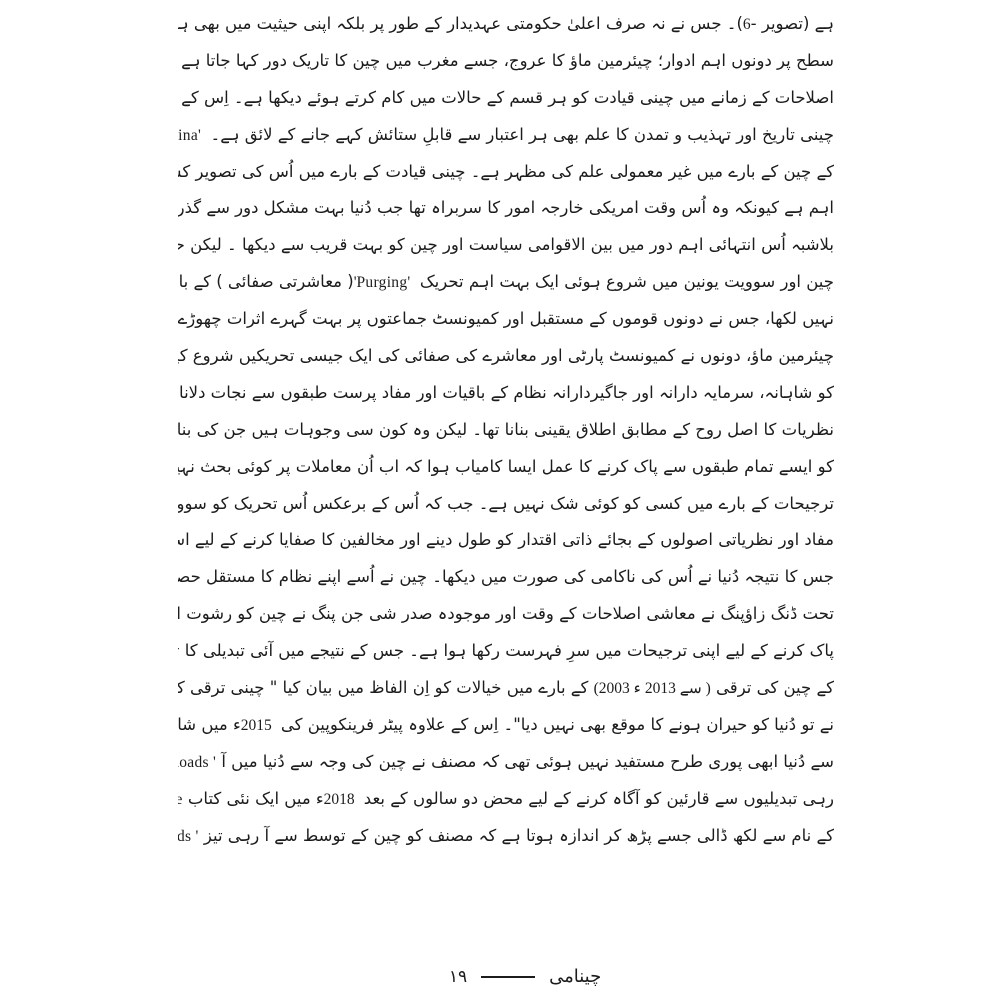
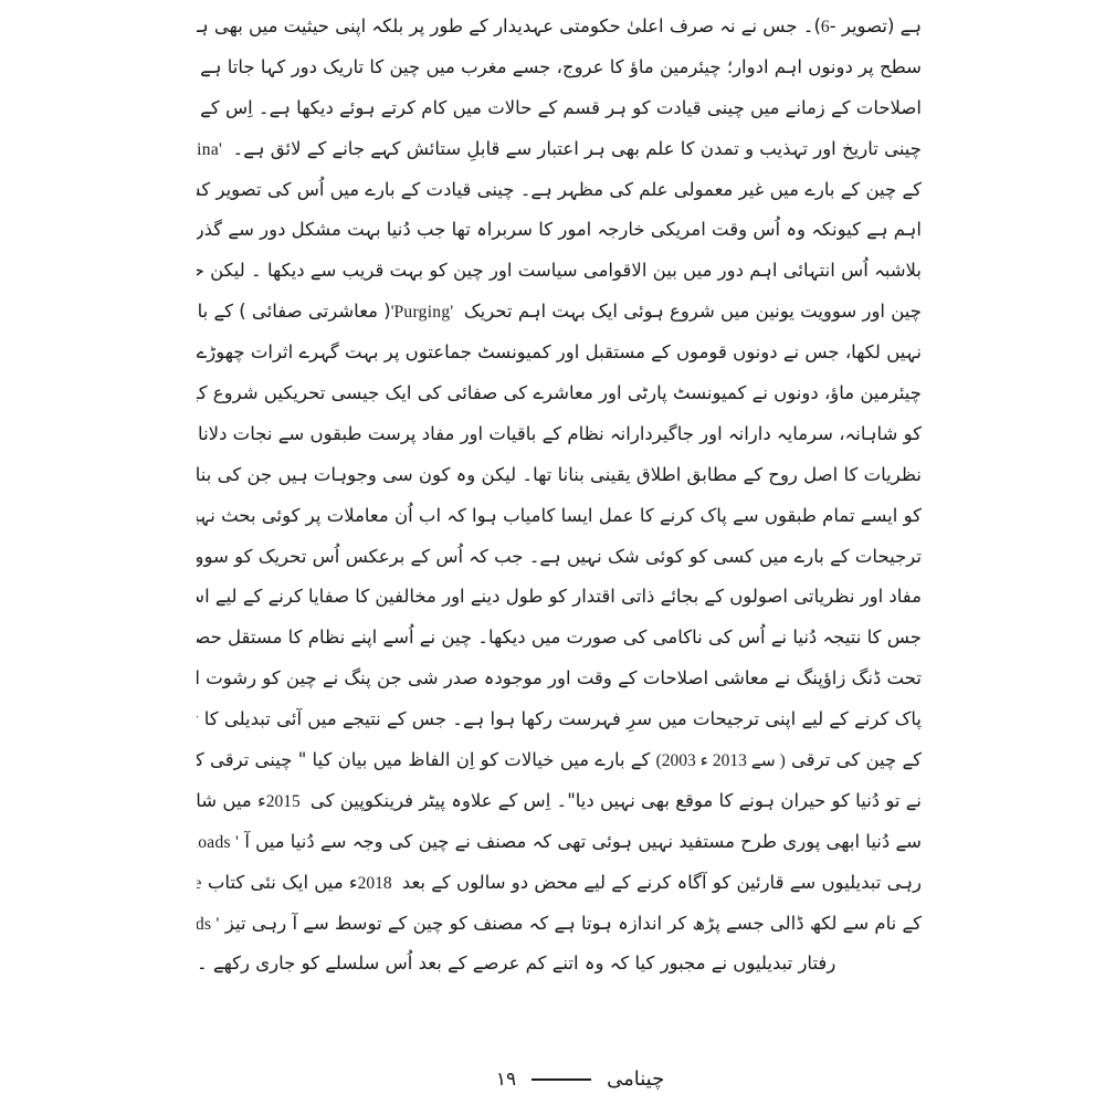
  ہے (تصویر -6)۔ جس نے نہ صرف اعلیٰ حکومتی عہدیدار کے طور پر بلکہ اپنی حیثیت میں بھی ہ
  سطح پر دونوں اہم ادوار؛ چیئرمین ماؤ کا عروج، جسے مغرب میں چین کا تاریک دور کہا جاتا ہے
  اصلاحات کے زمانے میں چینی قیادت کو ہر قسم کے حالات میں کام کرتے ہوئے دیکھا ہے۔ اِس کے
  چینی تاریخ اور تہذیب و تمدن کا علم بھی ہر اعتبار سے قابلِ ستائش کہے جانے کے لائق ہے۔ ina'
  کے چین کے بارے میں غیر معمولی علم کی مظہر ہے۔ چینی قیادت کے بارے میں اُس کی تصویر ک
  اہم ہے کیونکہ وہ اُس وقت امریکی خارجہ امور کا سربراہ تھا جب دُنیا بہت مشکل دور سے گذر
  بلاشبہ اُس انتہائی اہم دور میں بین الاقوامی سیاست اور چین کو بہت قریب سے دیکھا ۔ لیکن ح
  چین اور سوویت یونین میں شروع ہوئی ایک بہت اہم تحریک 'Purging' ( معاشرتی صفائی ) کے با
  نہیں لکھا، جس نے دونوں قوموں کے مستقبل اور کمیونسٹ جماعتوں پر بہت گہرے اثرات چھوڑے
  چیئرمین ماؤ، دونوں نے کمیونسٹ پارٹی اور معاشرے کی صفائی کی ایک جیسی تحریکیں شروع کی
  کو شاہانہ، سرمایہ دارانہ اور جاگیردارانہ نظام کے باقیات اور مفاد پرست طبقوں سے نجات دلانا
  نظریات کا اصل روح کے مطابق اطلاق یقینی بنانا تھا۔ لیکن وہ کون سی وجوہات ہیں جن کی بنا
  کو ایسے تمام طبقوں سے پاک کرنے کا عمل ایسا کامیاب ہوا کہ اب اُن معاملات پر کوئی بحث نہی
  ترجیحات کے بارے میں کسی کو کوئی شک نہیں ہے۔ جب کہ اُس کے برعکس اُس تحریک کو سوو
  مفاد اور نظریاتی اصولوں کے بجائے ذاتی اقتدار کو طول دینے اور مخالفین کا صفایا کرنے کے لیے اس
  جس کا نتیجہ دُنیا نے اُس کی ناکامی کی صورت میں دیکھا۔ چین نے اُسے اپنے نظام کا مستقل حص
  تحت ڈنگ زاؤپنگ نے معاشی اصلاحات کے وقت اور موجودہ صدر شی جن پنگ نے چین کو رشوت ا
  پاک کرنے کے لیے اپنی ترجیحات میں سرِ فہرست رکھا ہوا ہے۔ جس کے نتیجے میں آئی تبدیلی کا ت
  کے چین کی ترقی (2003 سے 2013 ء ) کے بارے میں خیالات کو اِن الفاظ میں بیان کیا " چینی ترقی ک
  نے تو دُنیا کو حیران ہونے کا موقع بھی نہیں دیا"۔ اِس کے علاوہ پیٹر فرینکوپین کی 2015 ء میں شا
  سے دُنیا ابھی پوری طرح مستفید نہیں ہوئی تھی کہ مصنف نے چین کی وجہ سے دُنیا میں آ oads '
  رہی تبدیلیوں سے قارئین کو آگاہ کرنے کے لیے محض دو سالوں کے بعد 2018 ء میں ایک نئی کتاب e
  کے نام سے لکھ ڈالی جسے پڑھ کر اندازہ ہوتا ہے کہ مصنف کو چین کے توسط سے آ رہی تیز ds '
+ رفتار تبدیلیوں نے مجبور کیا کہ وہ اتنے کم عرصے کے بعد اُس سلسلے کو جاری رکھے ۔
  چینامی
  ۱۹
